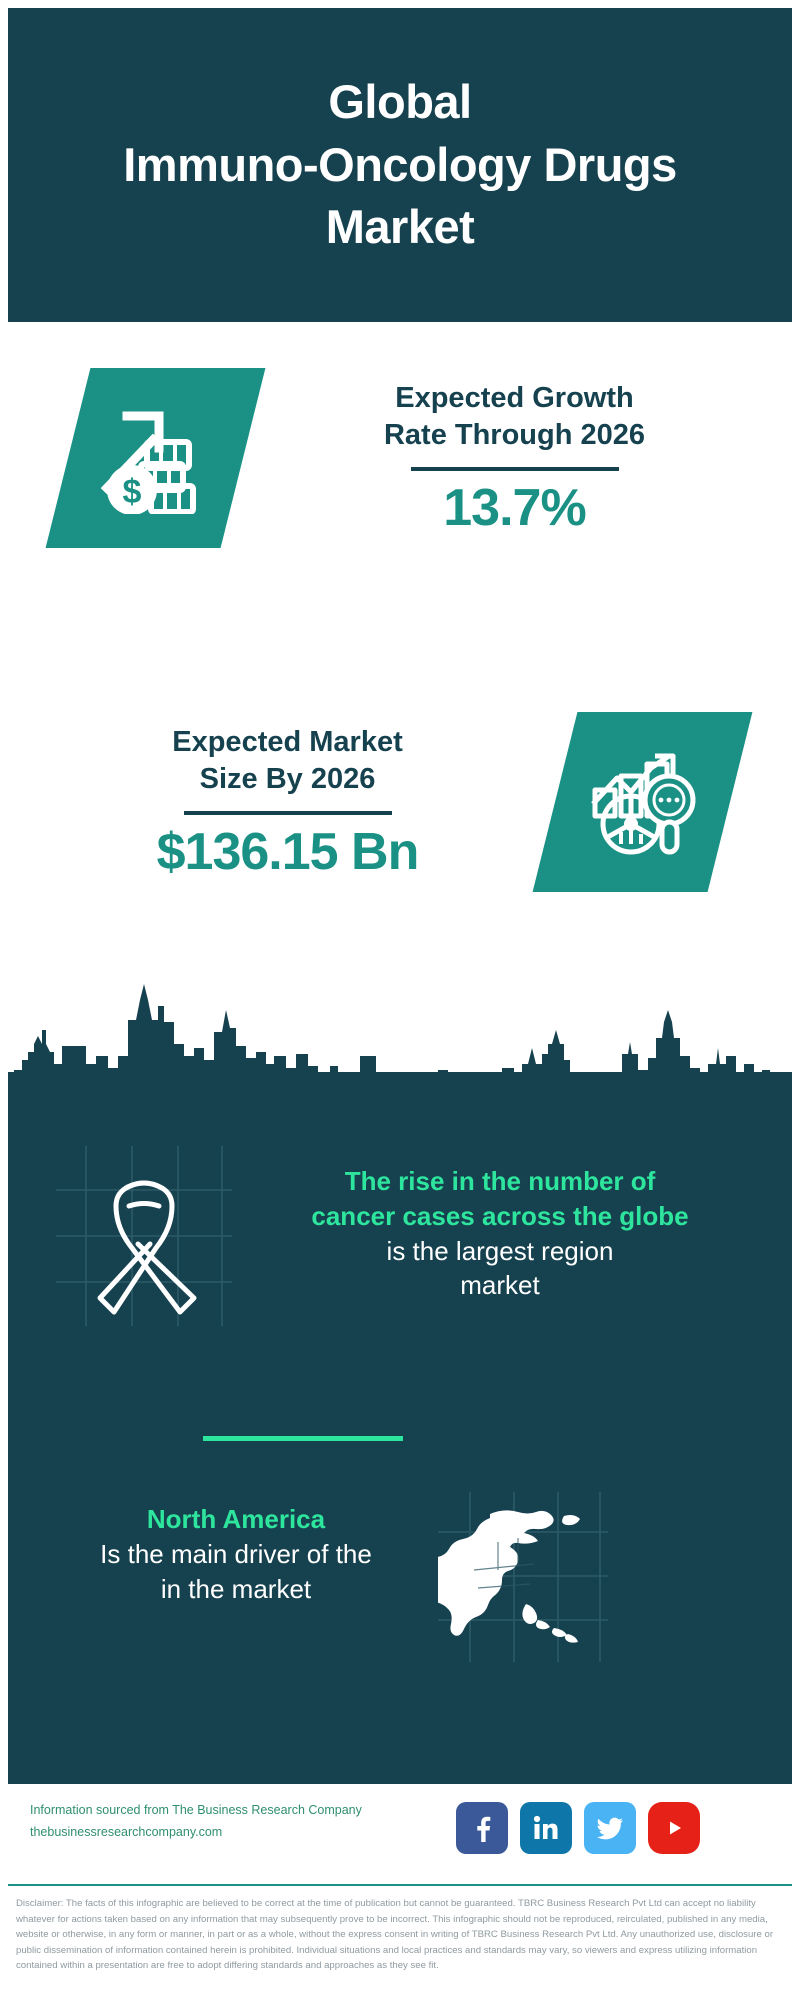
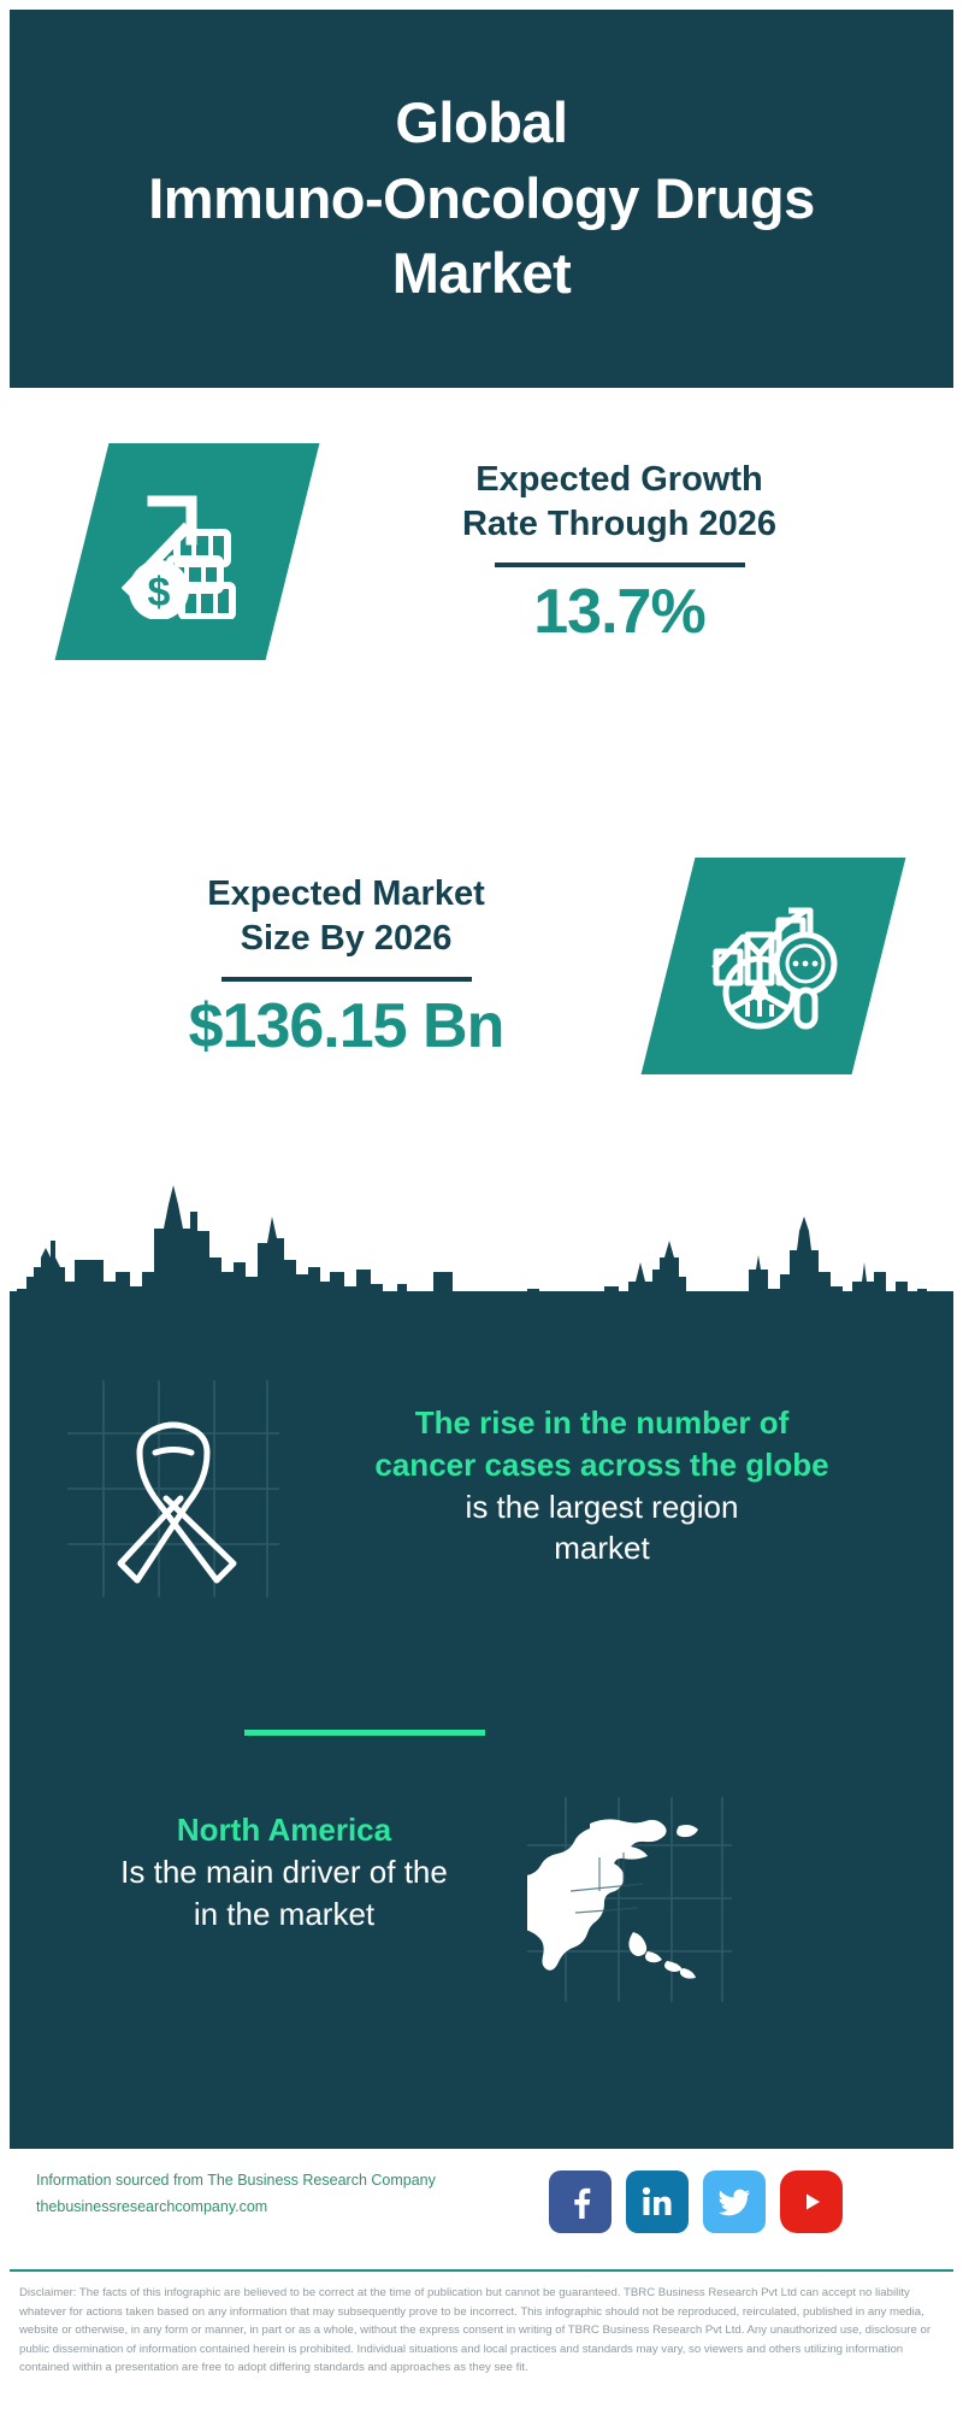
  Global
  Immuno-Oncology Drugs
  Market
  Expected Growth
  Rate Through 2026
  13.7%
  Expected Market
  Size By 2026
  $136.15 Bn
  The rise in the number of
  cancer cases across the globe
  is the largest region
  market
  North America
  Is the main driver of the
  in the market
  Information sourced from The Business Research Company
  thebusinessresearchcompany.com
- Disclaimer: The facts of this infographic are believed to be correct at the time of publication but cannot be guaranteed. TBRC Business Research Pvt Ltd can accept no liability whatever for actions taken based on any information that may subsequently prove to be incorrect. This infographic should not be reproduced, reirculated, published in any media, website or otherwise, in any form or manner, in part or as a whole, without the express consent in writing of TBRC Business Research Pvt Ltd. Any unauthorized use, disclosure or public dissemination of information contained herein is prohibited. Individual situations and local practices and standards may vary, so viewers and express utilizing information contained within a presentation are free to adopt differing standards and approaches as they see fit.
+ Disclaimer: The facts of this infographic are believed to be correct at the time of publication but cannot be guaranteed. TBRC Business Research Pvt Ltd can accept no liability whatever for actions taken based on any information that may subsequently prove to be incorrect. This infographic should not be reproduced, reirculated, published in any media, website or otherwise, in any form or manner, in part or as a whole, without the express consent in writing of TBRC Business Research Pvt Ltd. Any unauthorized use, disclosure or public dissemination of information contained herein is prohibited. Individual situations and local practices and standards may vary, so viewers and others utilizing information contained within a presentation are free to adopt differing standards and approaches as they see fit.
